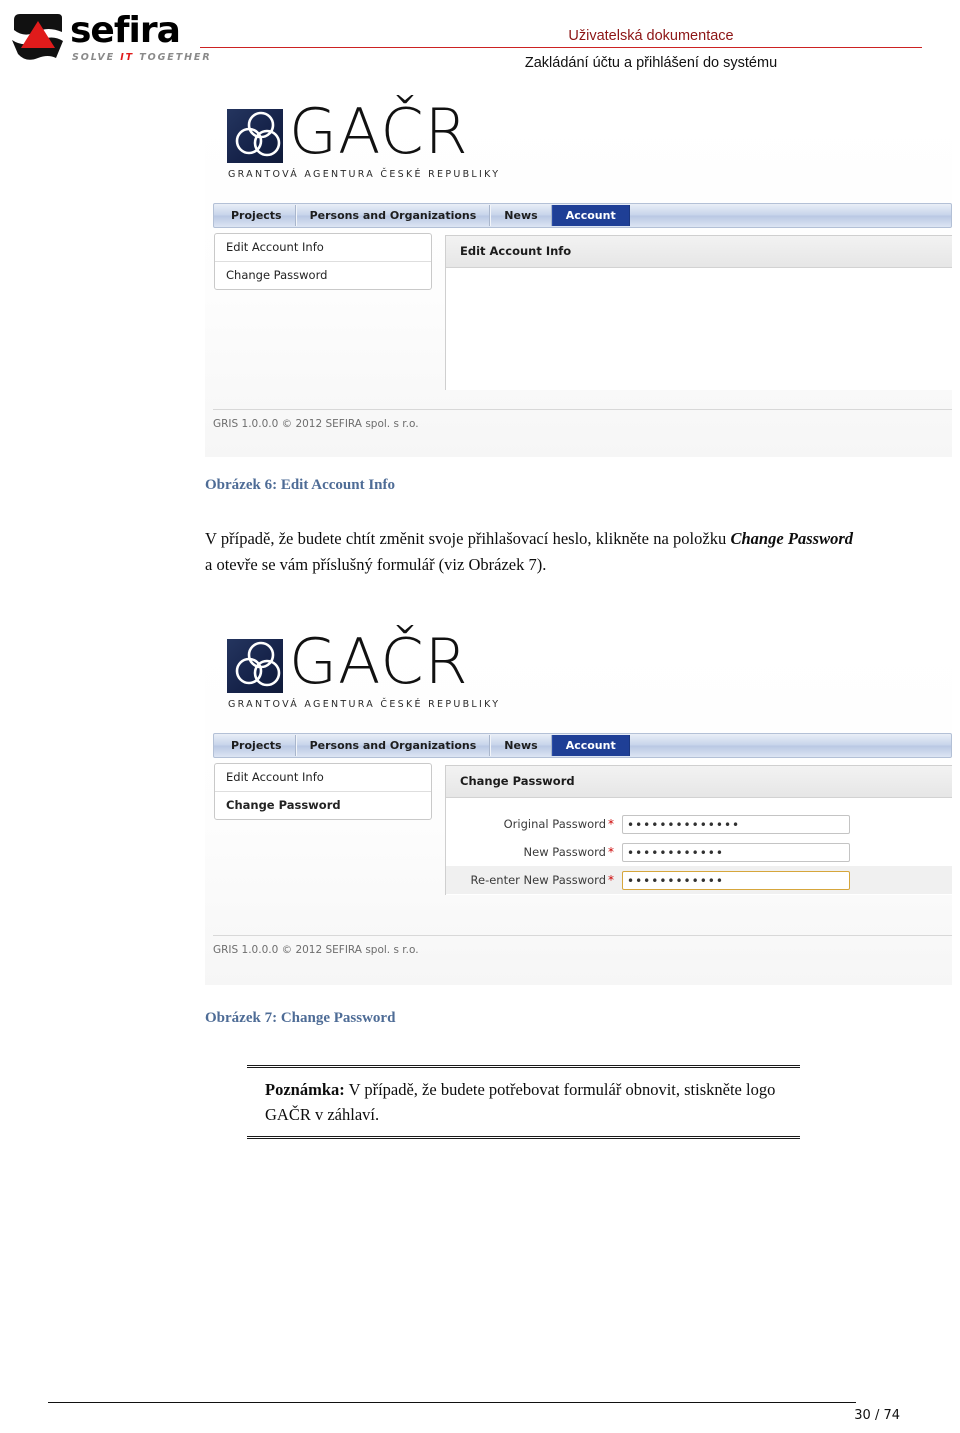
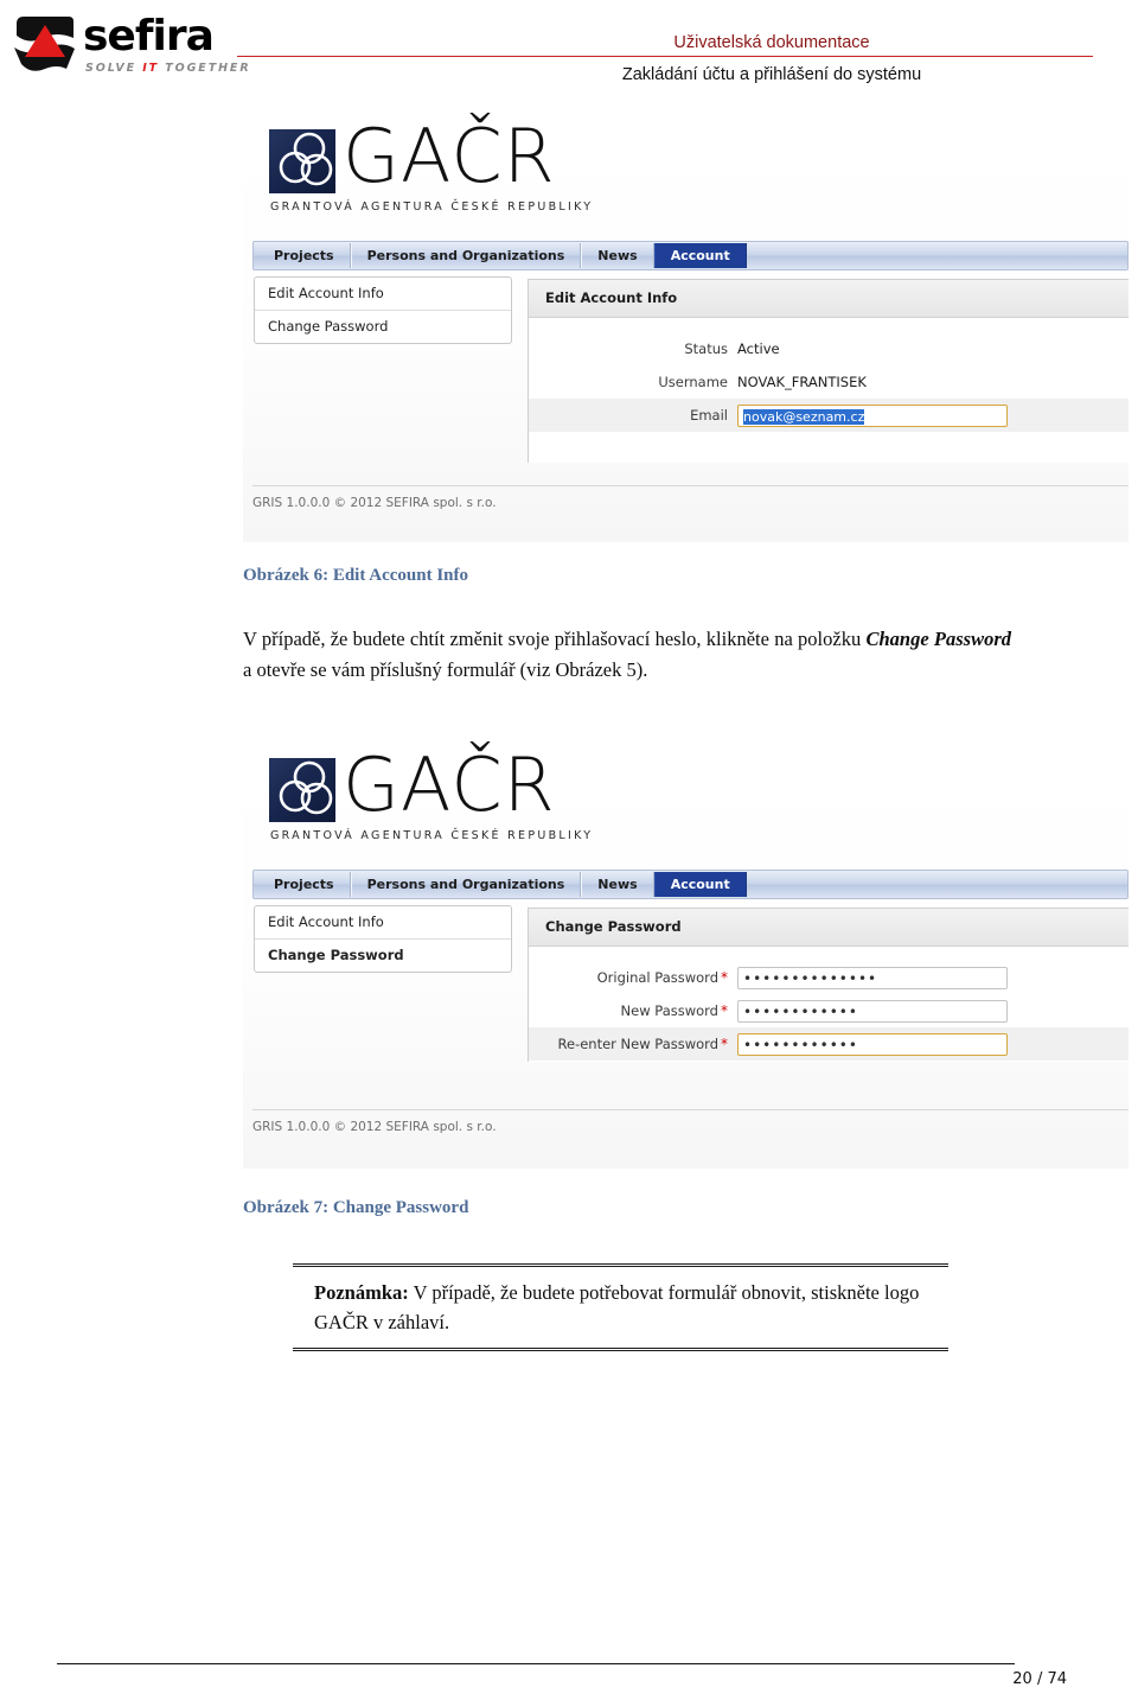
  sefira
  SOLVE IT TOGETHER
  Uživatelská dokumentace
  Zakládání účtu a přihlášení do systému
  GAČR
  GRANTOVÁ AGENTURA ČESKÉ REPUBLIKY
  Projects
  Persons and Organizations
  News
  Account
  Edit Account Info
  Change Password
  Edit Account Info
+ Status
+ Active
+ Username
+ NOVAK_FRANTISEK
+ Email
+ novak@seznam.cz
  GRIS 1.0.0.0 © 2012 SEFIRA spol. s r.o.
  Obrázek 6: Edit Account Info
- V případě, že budete chtít změnit svoje přihlašovací heslo, klikněte na položku Change Password a otevře se vám příslušný formulář (viz Obrázek 7).
+ V případě, že budete chtít změnit svoje přihlašovací heslo, klikněte na položku Change Password a otevře se vám příslušný formulář (viz Obrázek 5).
  GAČR
  GRANTOVÁ AGENTURA ČESKÉ REPUBLIKY
  Projects
  Persons and Organizations
  News
  Account
  Edit Account Info
  Change Password
  Change Password
  Original Password *
  ••••••••••••••
  New Password *
  ••••••••••••
  Re-enter New Password *
  ••••••••••••
  GRIS 1.0.0.0 © 2012 SEFIRA spol. s r.o.
  Obrázek 7: Change Password
  Poznámka: V případě, že budete potřebovat formulář obnovit, stiskněte logo GAČR v záhlaví.
- 30 / 74
+ 20 / 74
